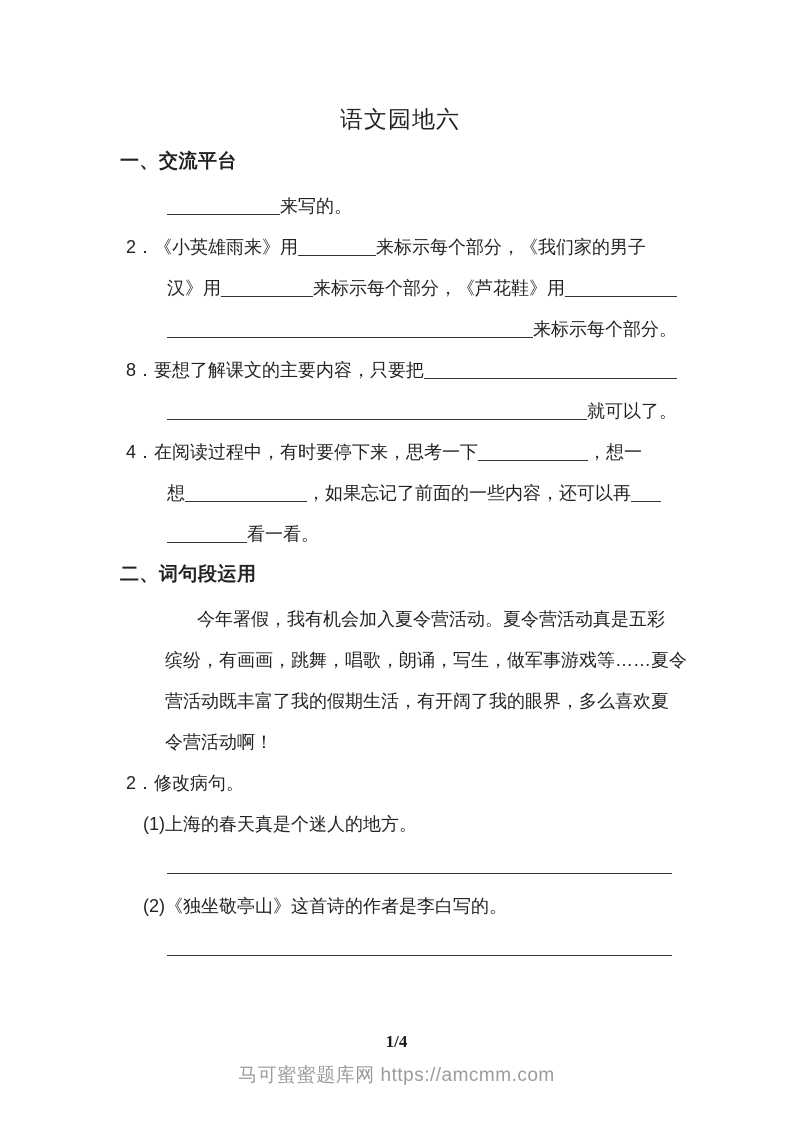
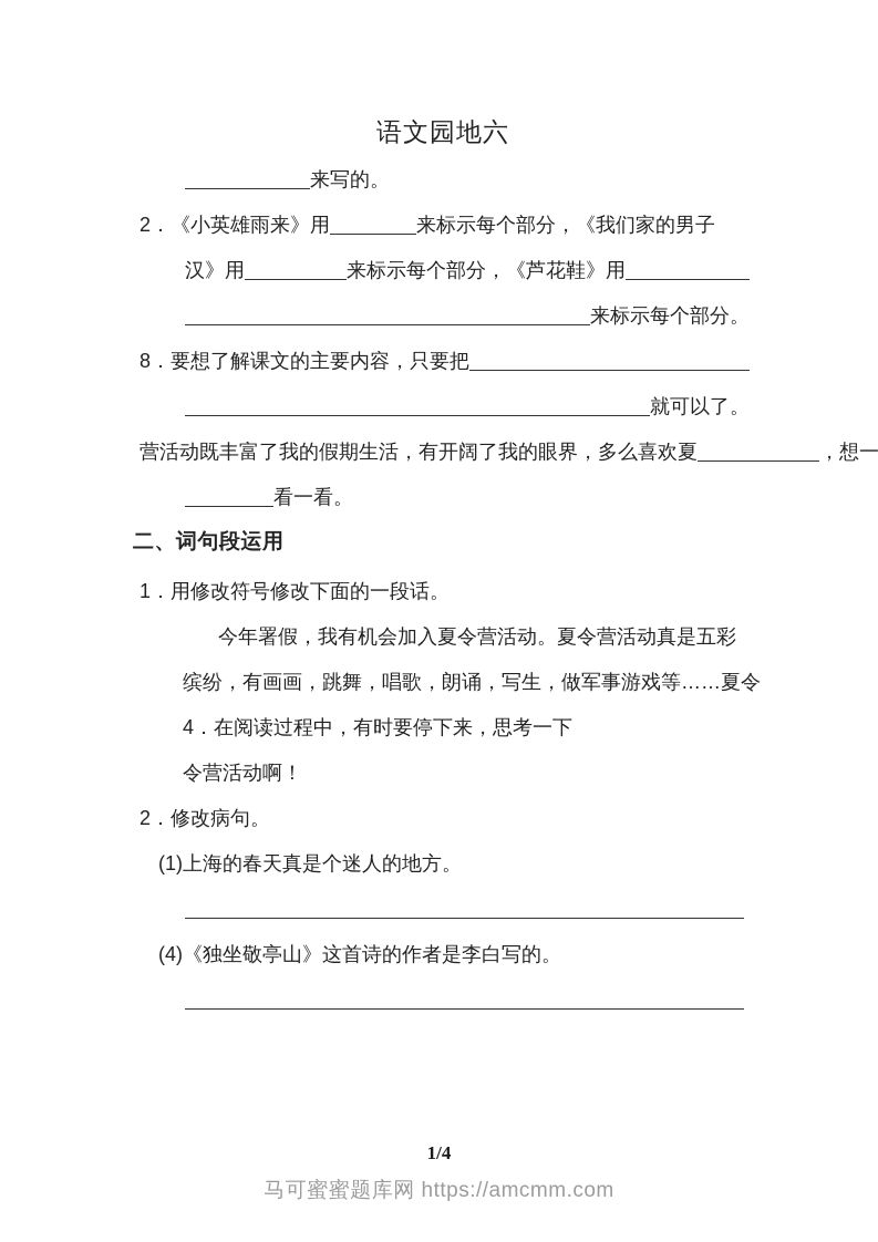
  语文园地六
- 一、交流平台
  来写的。
  2．《小英雄雨来》用 来标示每个部分，《我们家的男子
  汉》用 来标示每个部分，《芦花鞋》用
  来标示每个部分。
  8．要想了解课文的主要内容，只要把
  就可以了。
- 4．在阅读过程中，有时要停下来，思考一下 ，想一
+ 营活动既丰富了我的假期生活，有开阔了我的眼界，多么喜欢夏 ，想一
- 想 ，如果忘记了前面的一些内容，还可以再
  看一看。
  二、词句段运用
+ 1．用修改符号修改下面的一段话。
  今年署假，我有机会加入夏令营活动。夏令营活动真是五彩
  缤纷，有画画，跳舞，唱歌，朗诵，写生，做军事游戏等……夏令
- 营活动既丰富了我的假期生活，有开阔了我的眼界，多么喜欢夏
+ 4．在阅读过程中，有时要停下来，思考一下
  令营活动啊！
  2．修改病句。
  (1)上海的春天真是个迷人的地方。
- (2)《独坐敬亭山》这首诗的作者是李白写的。
+ (4)《独坐敬亭山》这首诗的作者是李白写的。
  1/4
  马可蜜蜜题库网 https://amcmm.com
